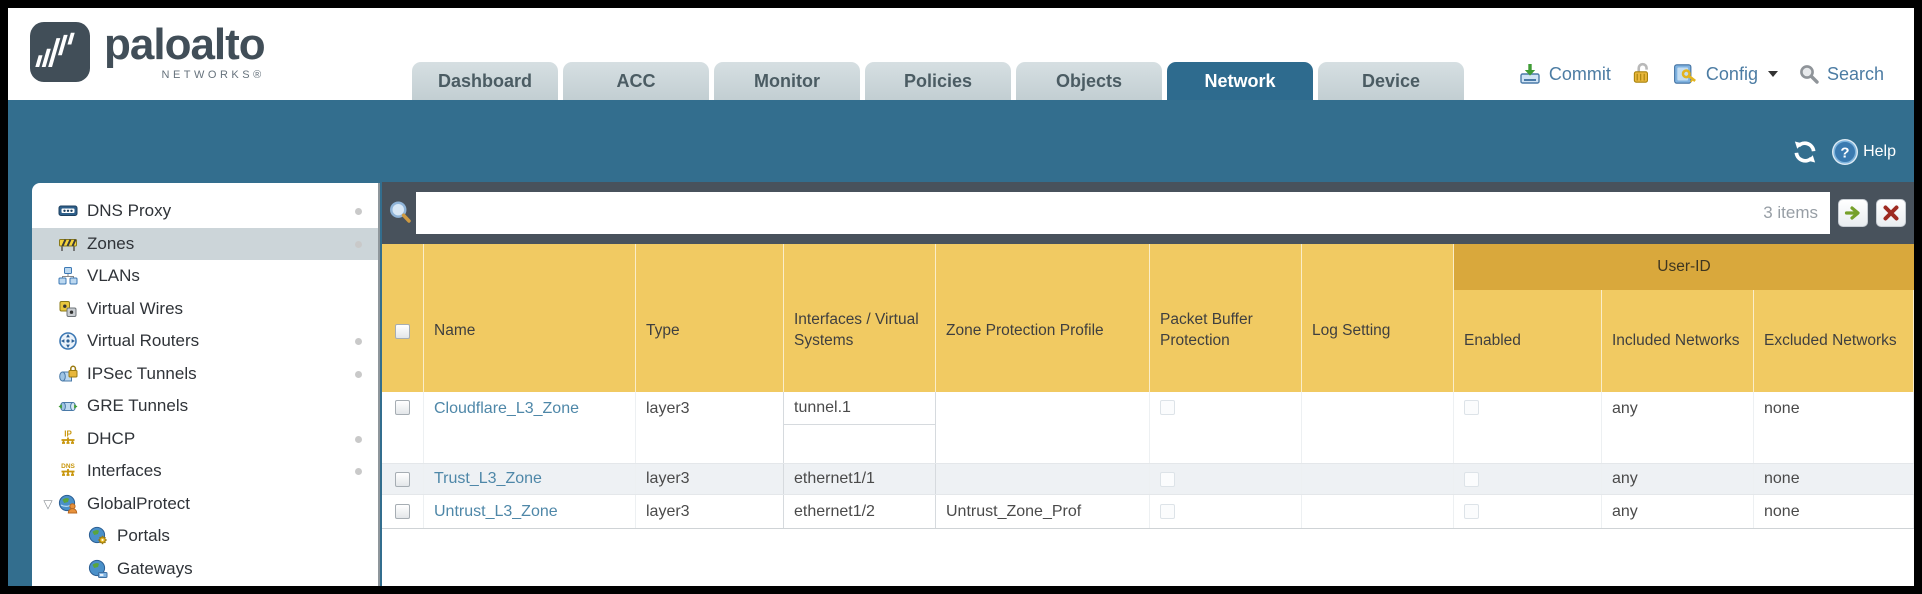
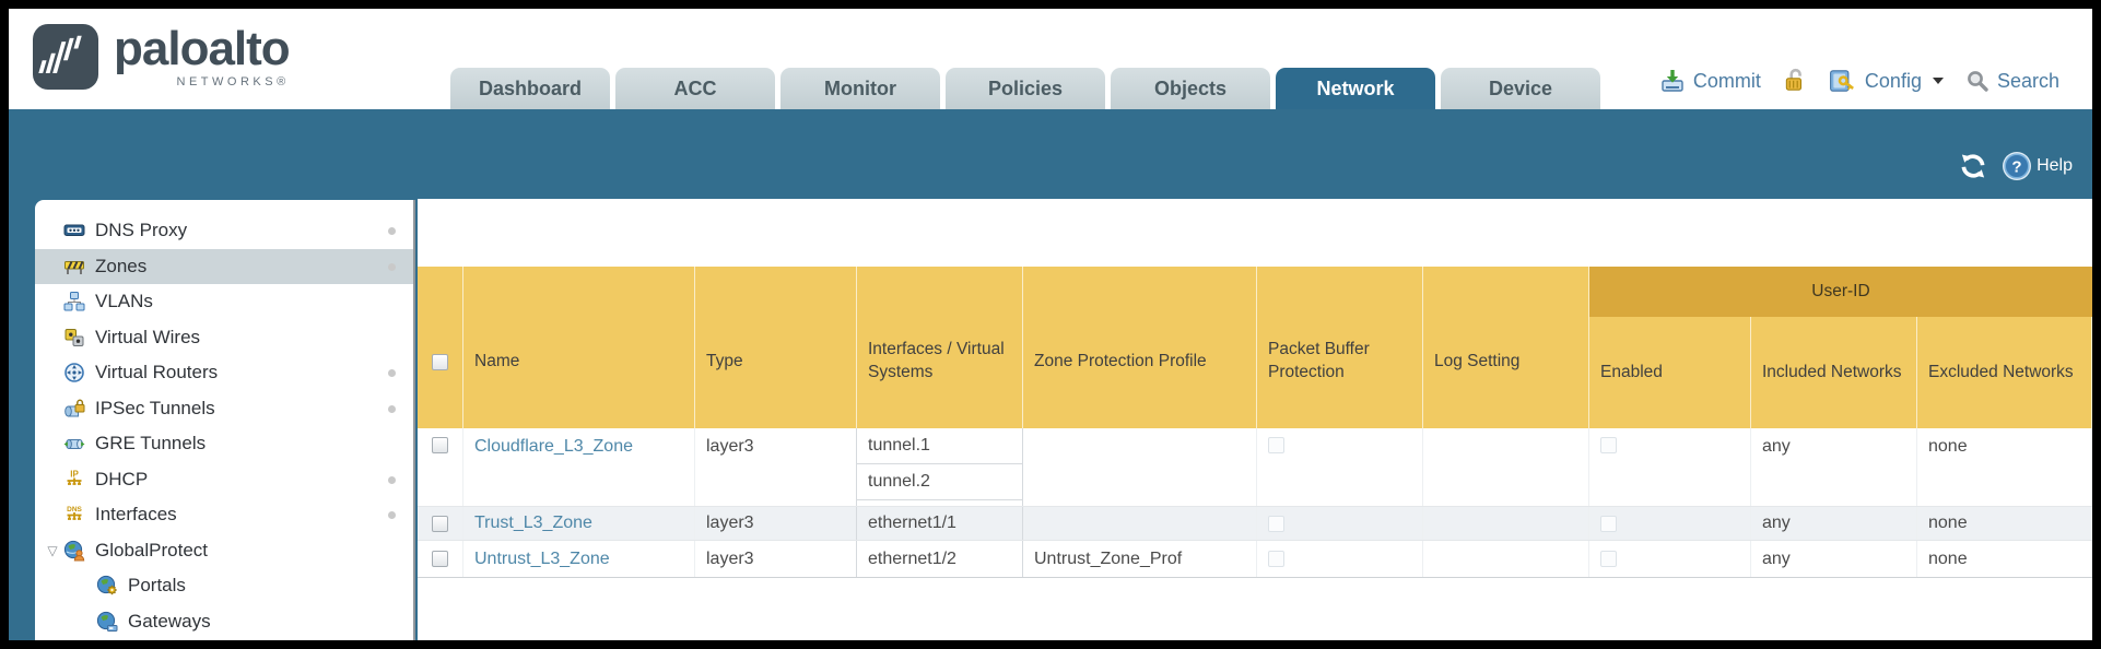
  paloalto
  NETWORKS®
  Dashboard
  ACC
  Monitor
  Policies
  Objects
  Network
  Device
  Commit
  Config
  Search
  ?
  Help
  DNS Proxy
  Zones
  VLANs
  Virtual Wires
  Virtual Routers
  IPSec Tunnels
  GRE Tunnels
  IP
  DHCP
  Interfaces
  ▽
  GlobalProtect
  Portals
  Gateways
- 3 items
  Name
  Type
  Interfaces / Virtual Systems
  Zone Protection Profile
  Packet Buffer Protection
  Log Setting
  User-ID
  Enabled
  Included Networks
  Excluded Networks
  Cloudflare_L3_Zone
  layer3
  tunnel.1
+ tunnel.2
  any
  none
  Trust_L3_Zone
  layer3
  ethernet1/1
  any
  none
  Untrust_L3_Zone
  layer3
  ethernet1/2
  Untrust_Zone_Prof
  any
  none
